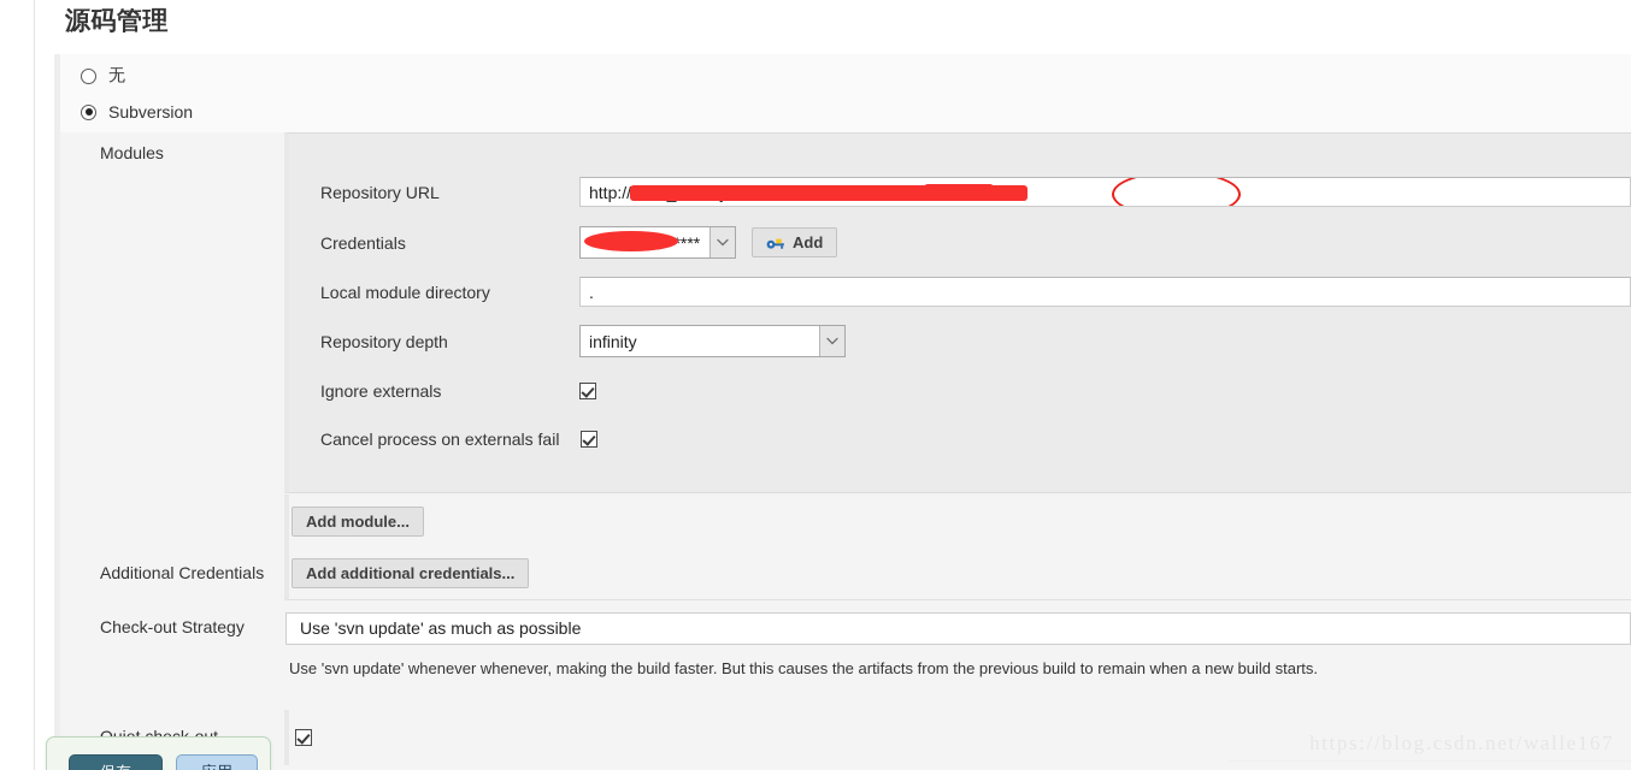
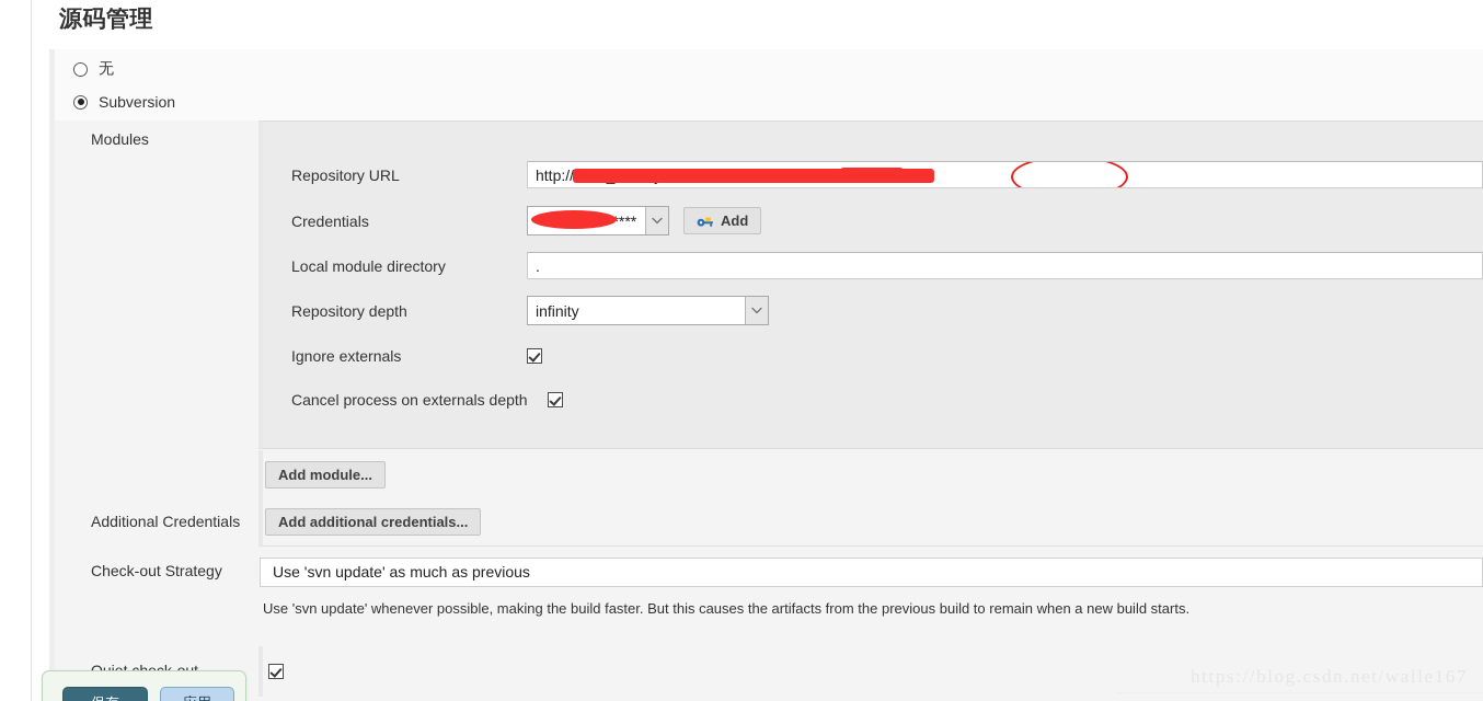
  源码管理
  无
  Subversion
  Modules
  Repository URL
  Credentials
  Add
  Local module directory
  .
  Repository depth
  infinity
  Ignore externals
- Cancel process on externals fail
+ Cancel process on externals depth
  Add module...
  Additional Credentials
  Add additional credentials...
  Check-out Strategy
- Use 'svn update' as much as possible
+ Use 'svn update' as much as previous
- Use 'svn update' whenever whenever, making the build faster. But this causes the artifacts from the previous build to remain when a new build starts.
+ Use 'svn update' whenever possible, making the build faster. But this causes the artifacts from the previous build to remain when a new build starts.
